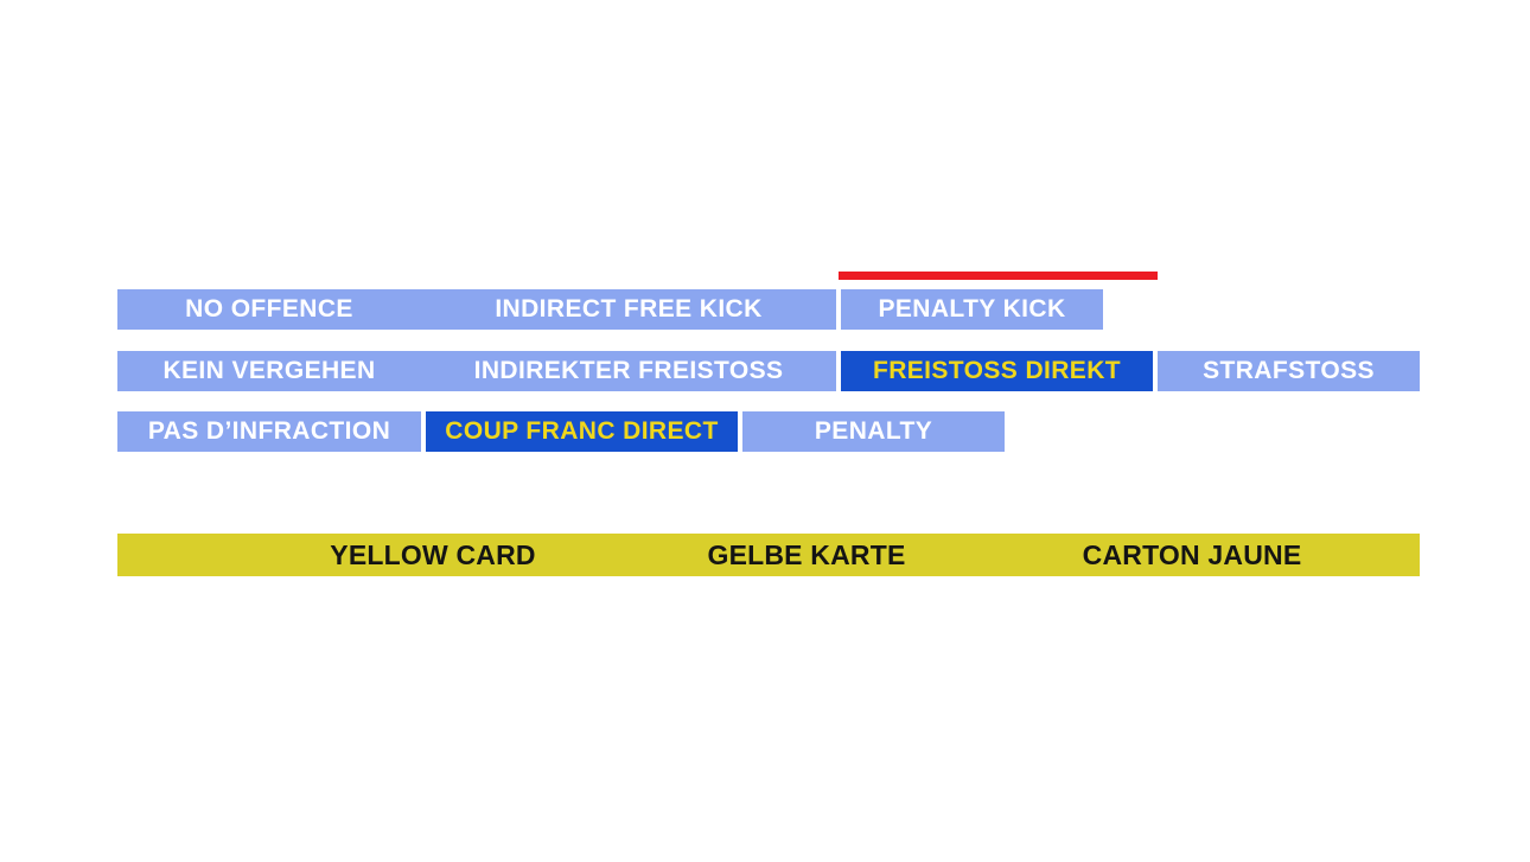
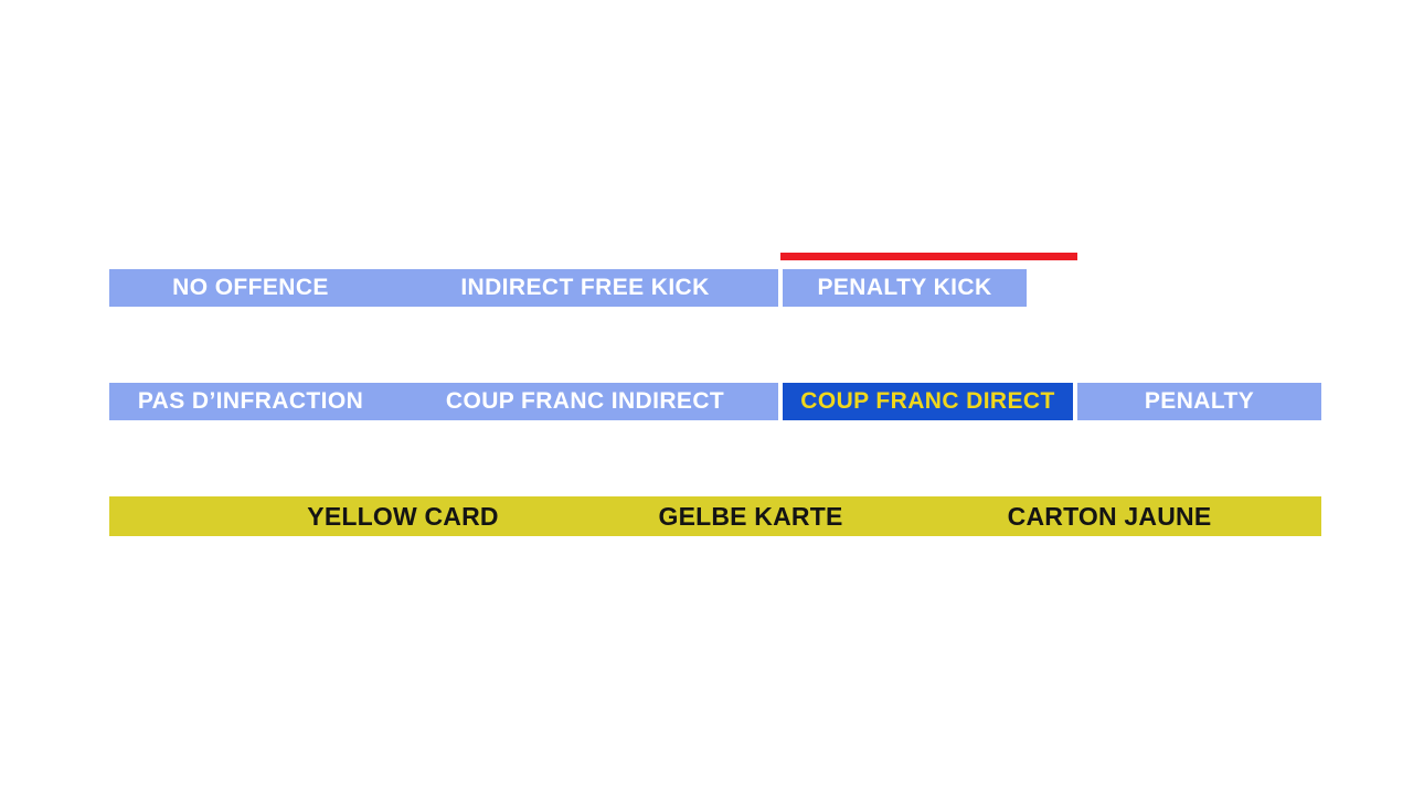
  NO OFFENCE
  INDIRECT FREE KICK
  PENALTY KICK
- KEIN VERGEHEN
- INDIREKTER FREISTOSS
- FREISTOSS DIREKT
- STRAFSTOSS
  PAS D’INFRACTION
+ COUP FRANC INDIRECT
  COUP FRANC DIRECT
  PENALTY
  YELLOW CARD
  GELBE KARTE
  CARTON JAUNE
